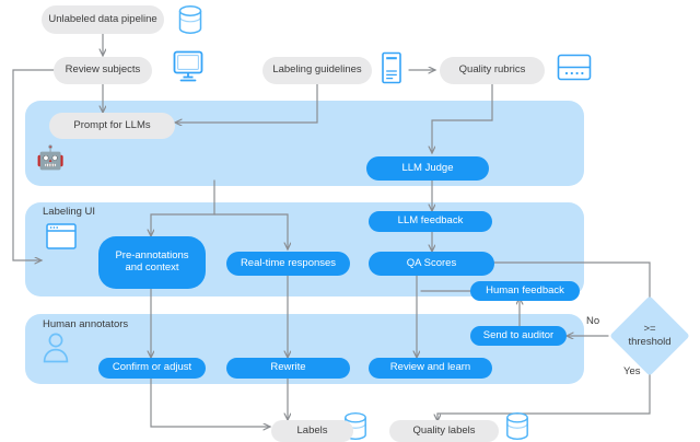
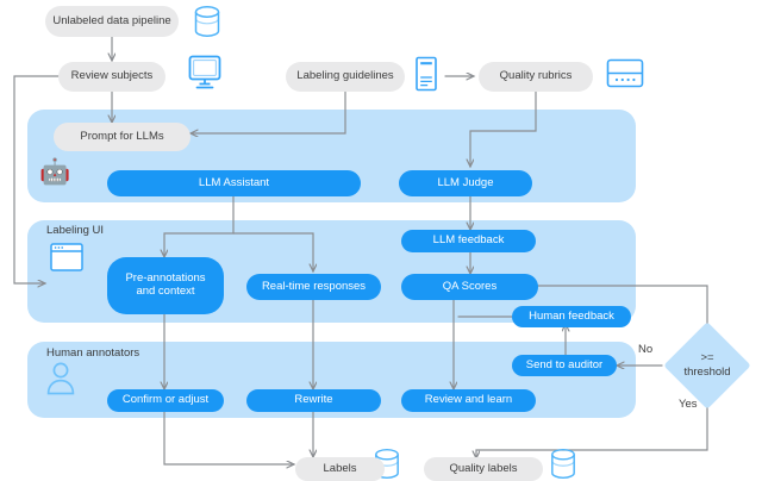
  Labeling UI
  Human annotators
  🤖
  >=
  threshold
  No
  Yes
  Unlabeled data pipeline
  Review subjects
  Labeling guidelines
  Quality rubrics
  Prompt for LLMs
+ LLM Assistant
  LLM Judge
  Pre-annotations and context
  Real-time responses
  LLM feedback
  QA Scores
  Human feedback
  Send to auditor
  Confirm or adjust
  Rewrite
  Review and learn
  Labels
  Quality labels
